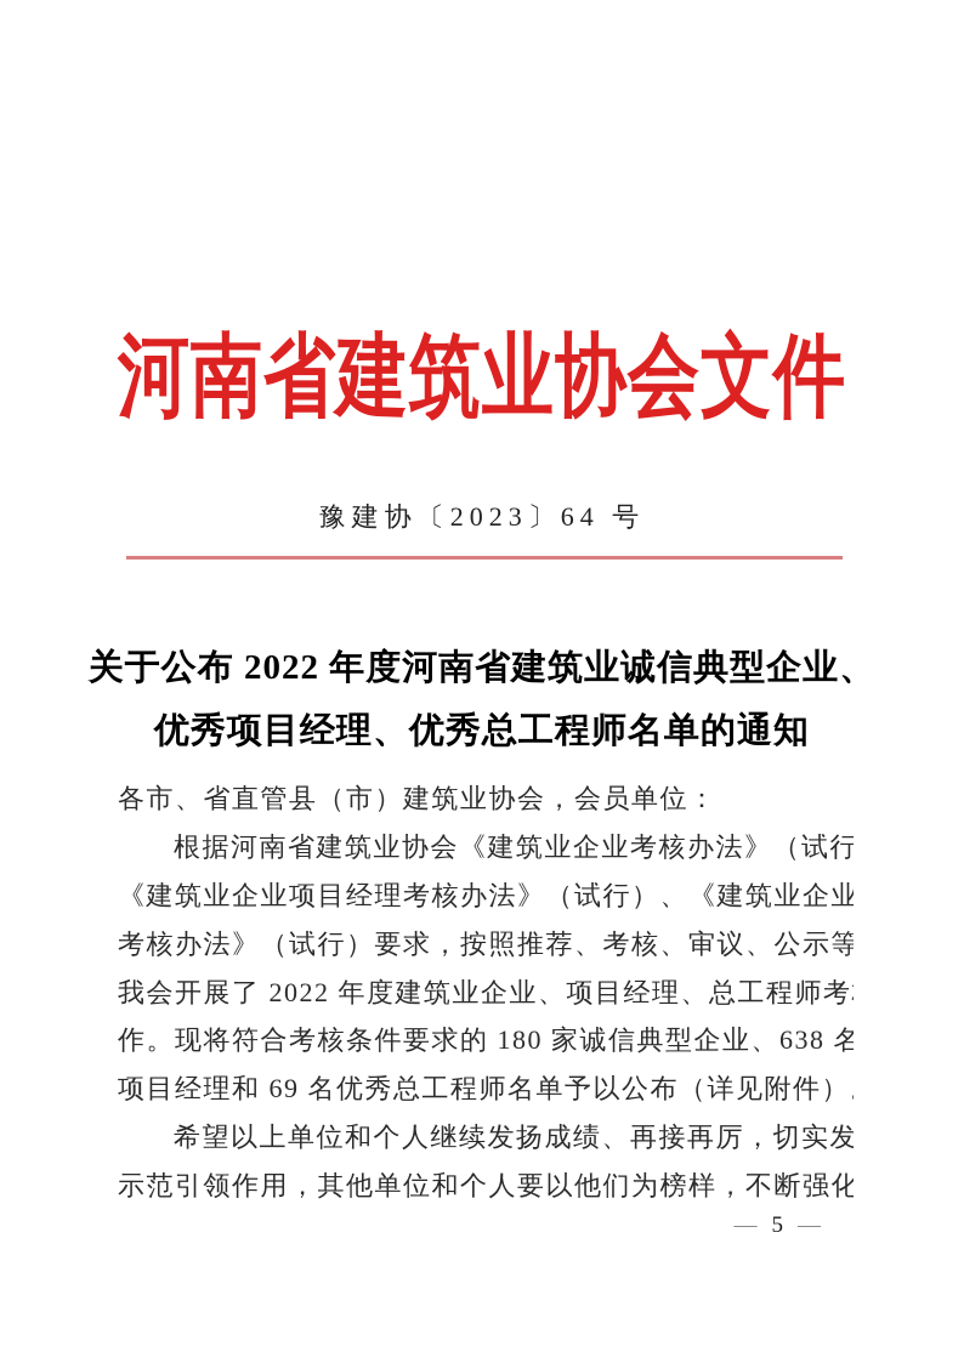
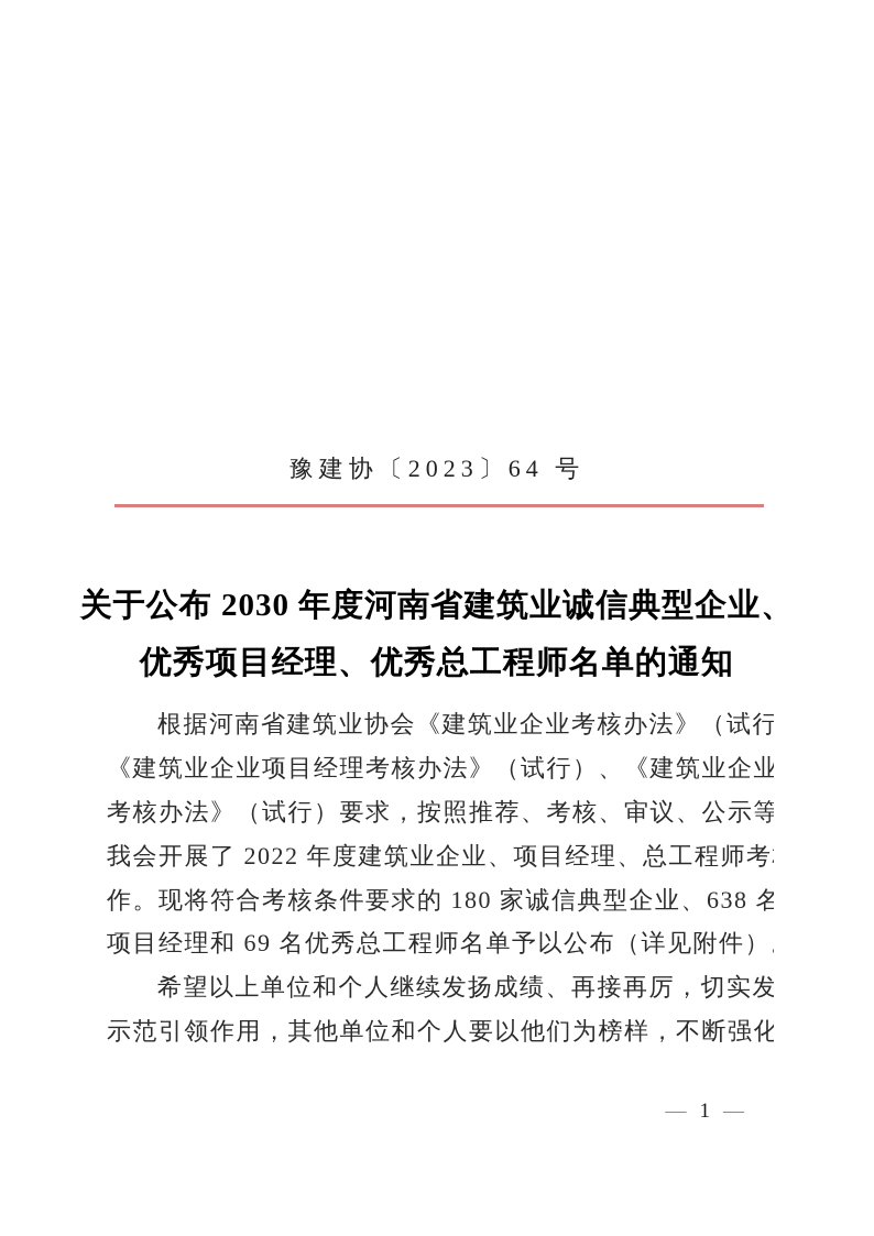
- 河南省建筑业协会文件
  豫建协〔2023〕64 号
- 关于公布 2022 年度河南省建筑业诚信典型企业、
+ 关于公布 2030 年度河南省建筑业诚信典型企业、
  优秀项目经理、优秀总工程师名单的通知
- 各市、省直管县（市）建筑业协会，会员单位：
  根据河南省建筑业协会《建筑业企业考核办法》（试行
  《建筑业企业项目经理考核办法》（试行）、《建筑业企业
  考核办法》（试行）要求，按照推荐、考核、审议、公示等
  我会开展了 2022 年度建筑业企业、项目经理、总工程师考
  作。现将符合考核条件要求的 180 家诚信典型企业、638 名
  项目经理和 69 名优秀总工程师名单予以公布（详见附件）
  希望以上单位和个人继续发扬成绩、再接再厉，切实发
  示范引领作用，其他单位和个人要以他们为榜样，不断强化
- — 5 —
+ — 1 —
